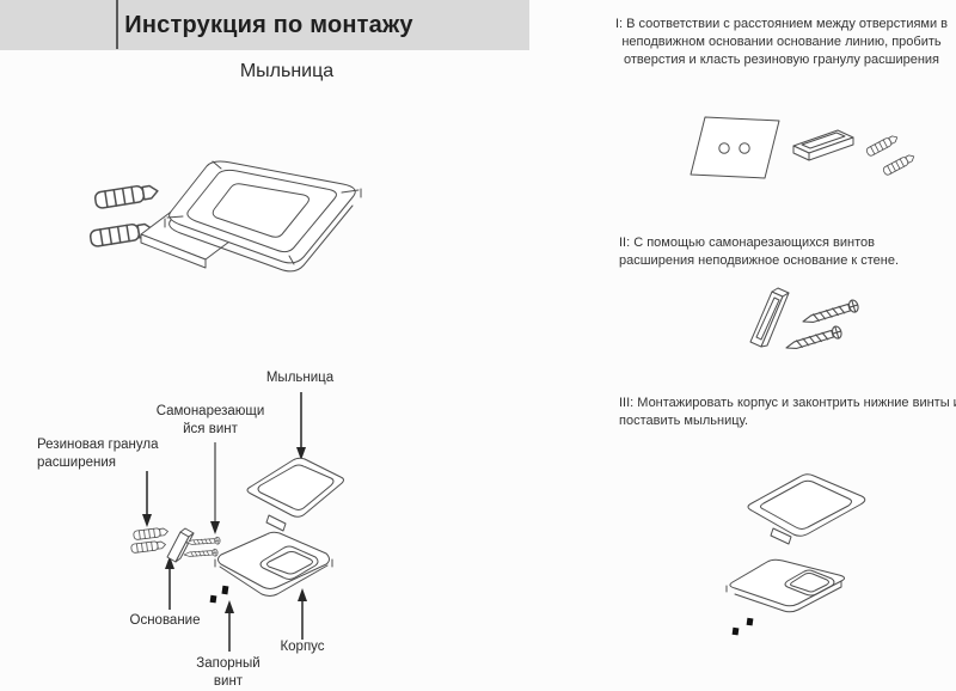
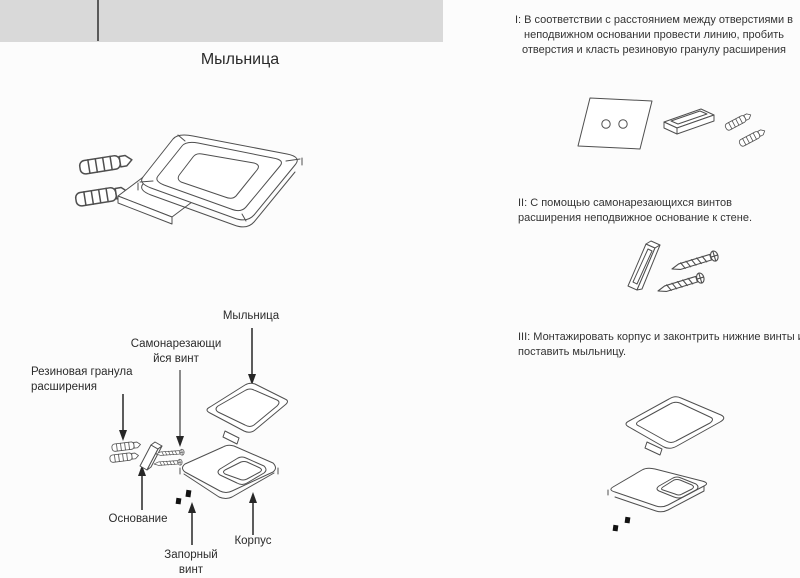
- Инструкция по монтажу
  Мыльница
  Мыльница
  Самонарезающи
  йся винт
  Резиновая гранула
  расширения
  Основание
  Запорный
  винт
  Корпус
- I: В соответствии с расстоянием между отверстиями в неподвижном основании основание линию, пробить отверстия и класть резиновую гранулу расширения
+ I: В соответствии с расстоянием между отверстиями в неподвижном основании провести линию, пробить отверстия и класть резиновую гранулу расширения
  II: С помощью самонарезающихся винтов расширения неподвижное основание к стене.
  III: Монтажировать корпус и законтрить нижние винты поставить мыльницу.
